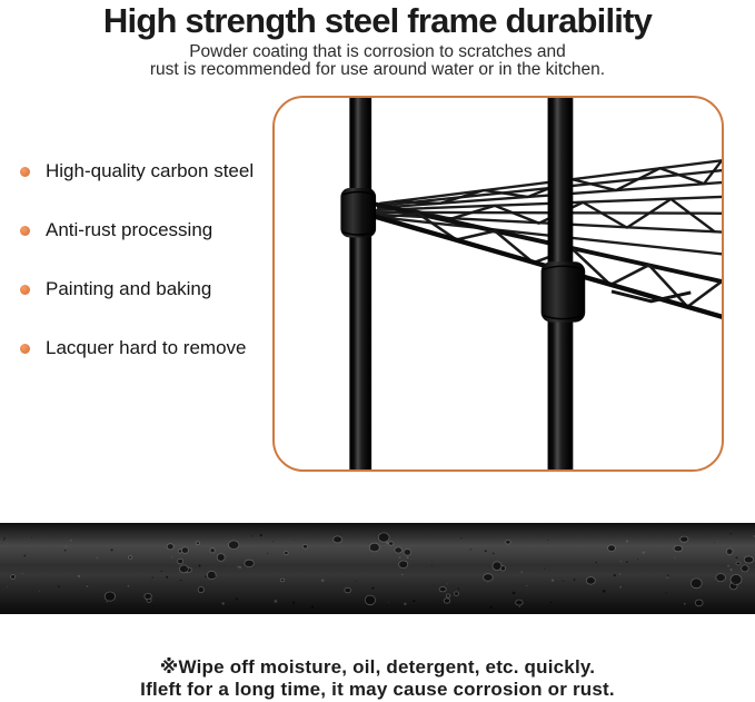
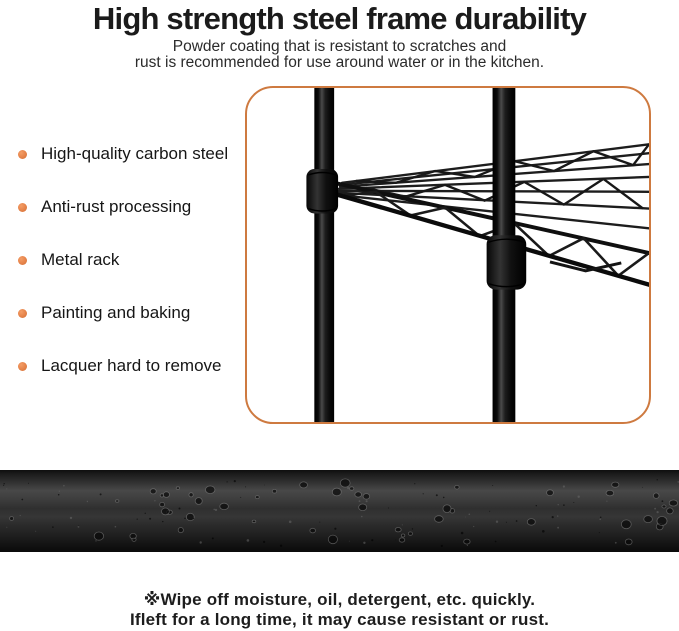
  High strength steel frame durability
- Powder coating that is corrosion to scratches and
+ Powder coating that is resistant to scratches and
  rust is recommended for use around water or in the kitchen.
  High-quality carbon steel
  Anti-rust processing
+ Metal rack
  Painting and baking
  Lacquer hard to remove
  ※Wipe off moisture, oil, detergent, etc. quickly.
- Ifleft for a long time, it may cause corrosion or rust.
+ Ifleft for a long time, it may cause resistant or rust.
